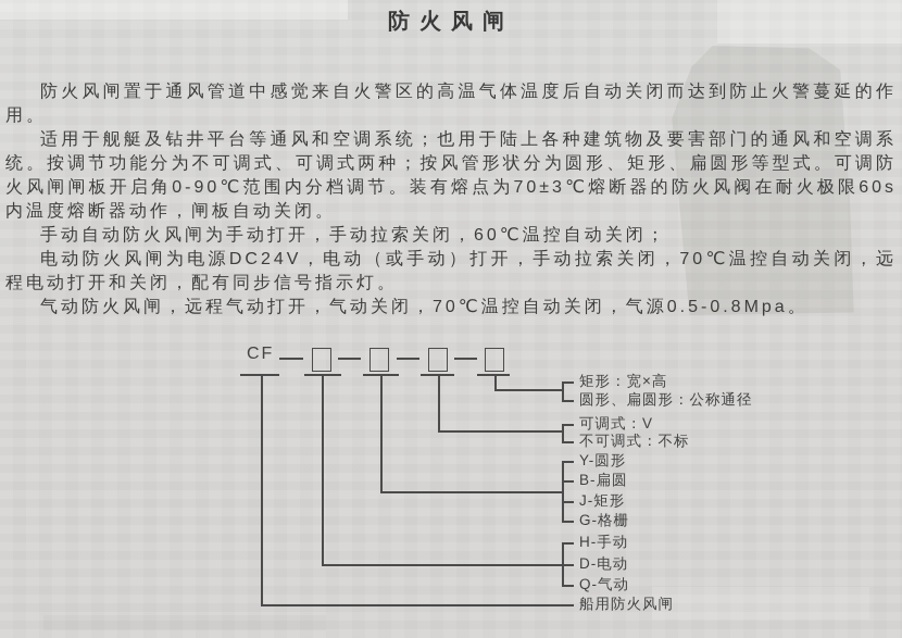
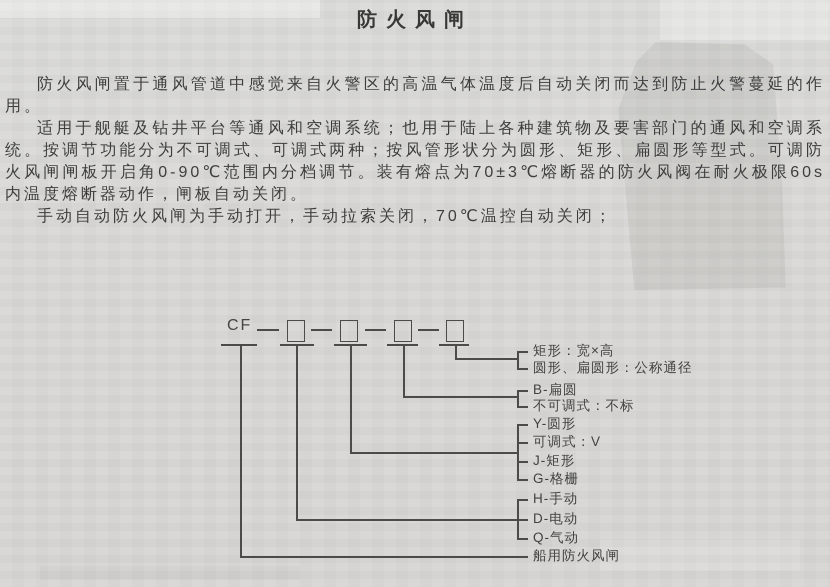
  防火风闸
  防火风闸置于通风管道中感觉来自火警区的高温气体温度后自动关闭而达到防止火警蔓延的作用。
  适用于舰艇及钻井平台等通风和空调系统；也用于陆上各种建筑物及要害部门的通风和空调系统。按调节功能分为不可调式、可调式两种；按风管形状分为圆形、矩形、扁圆形等型式。可调防火风闸闸板开启角0-90℃范围内分档调节。装有熔点为70±3℃熔断器的防火风阀在耐火极限60s内温度熔断器动作，闸板自动关闭。
- 手动自动防火风闸为手动打开，手动拉索关闭，60℃温控自动关闭；
+ 手动自动防火风闸为手动打开，手动拉索关闭，70℃温控自动关闭；
- 电动防火风闸为电源DC24V，电动（或手动）打开，手动拉索关闭，70℃温控自动关闭，远程电动打开和关闭，配有同步信号指示灯。
- 气动防火风闸，远程气动打开，气动关闭，70℃温控自动关闭，气源0.5-0.8Mpa。
  CF
  矩形：宽×高
  圆形、扁圆形：公称通径
- 可调式：V
+ B-扁圆
  不可调式：不标
  Y-圆形
- B-扁圆
+ 可调式：V
  J-矩形
  G-格栅
  H-手动
  D-电动
  Q-气动
  船用防火风闸
